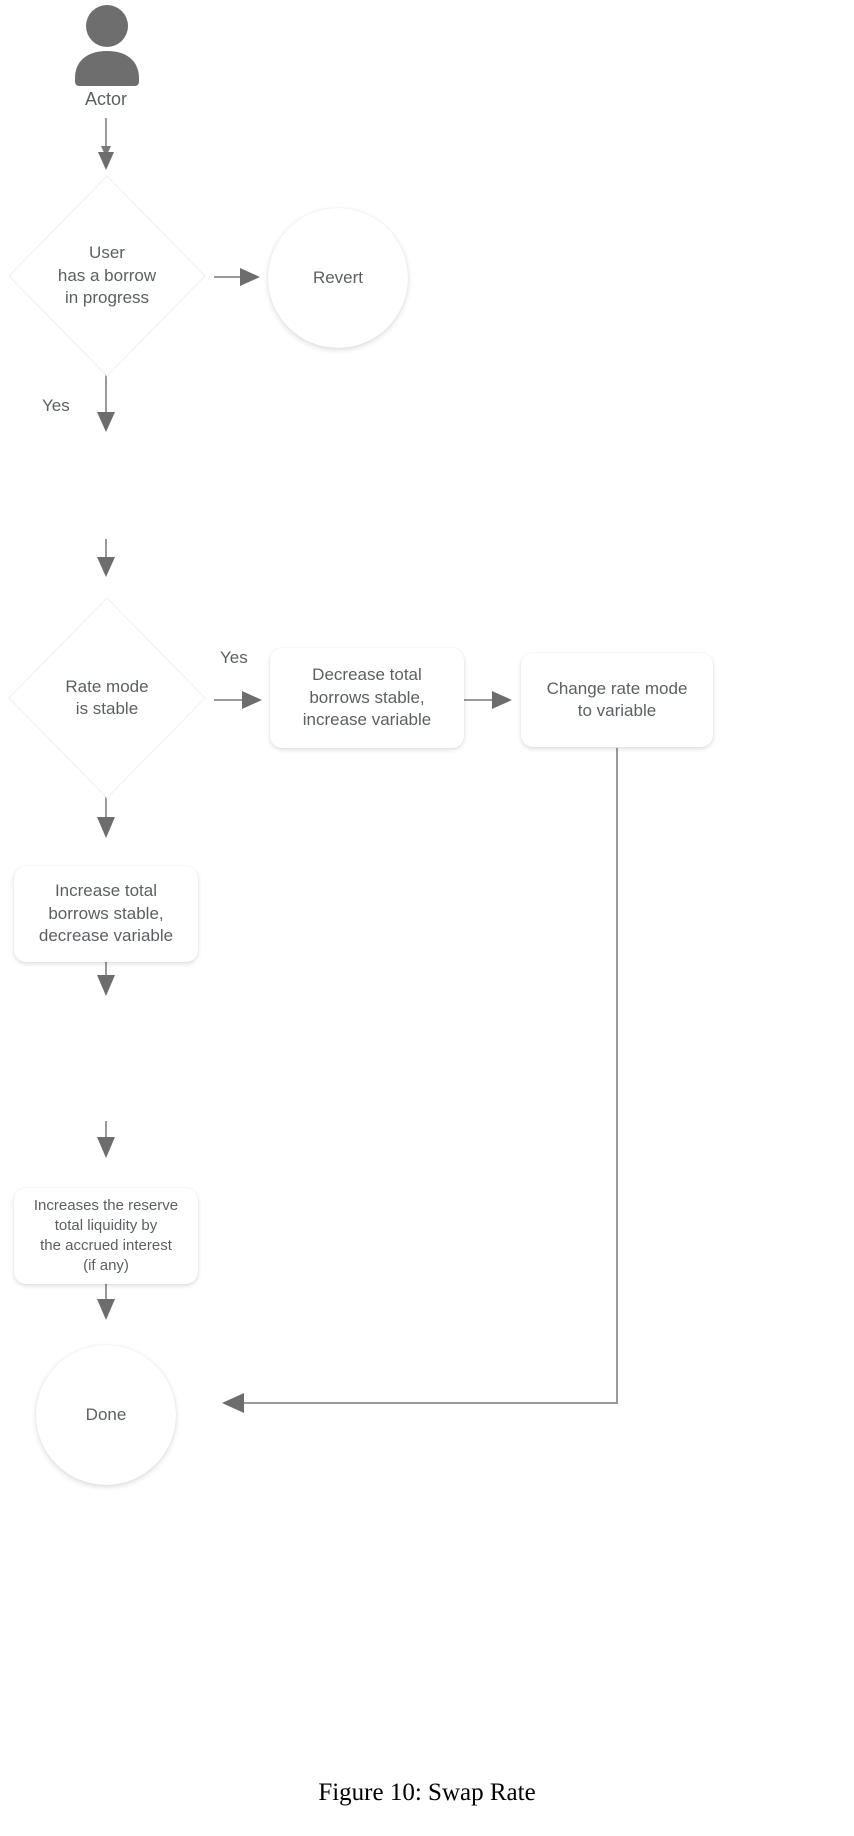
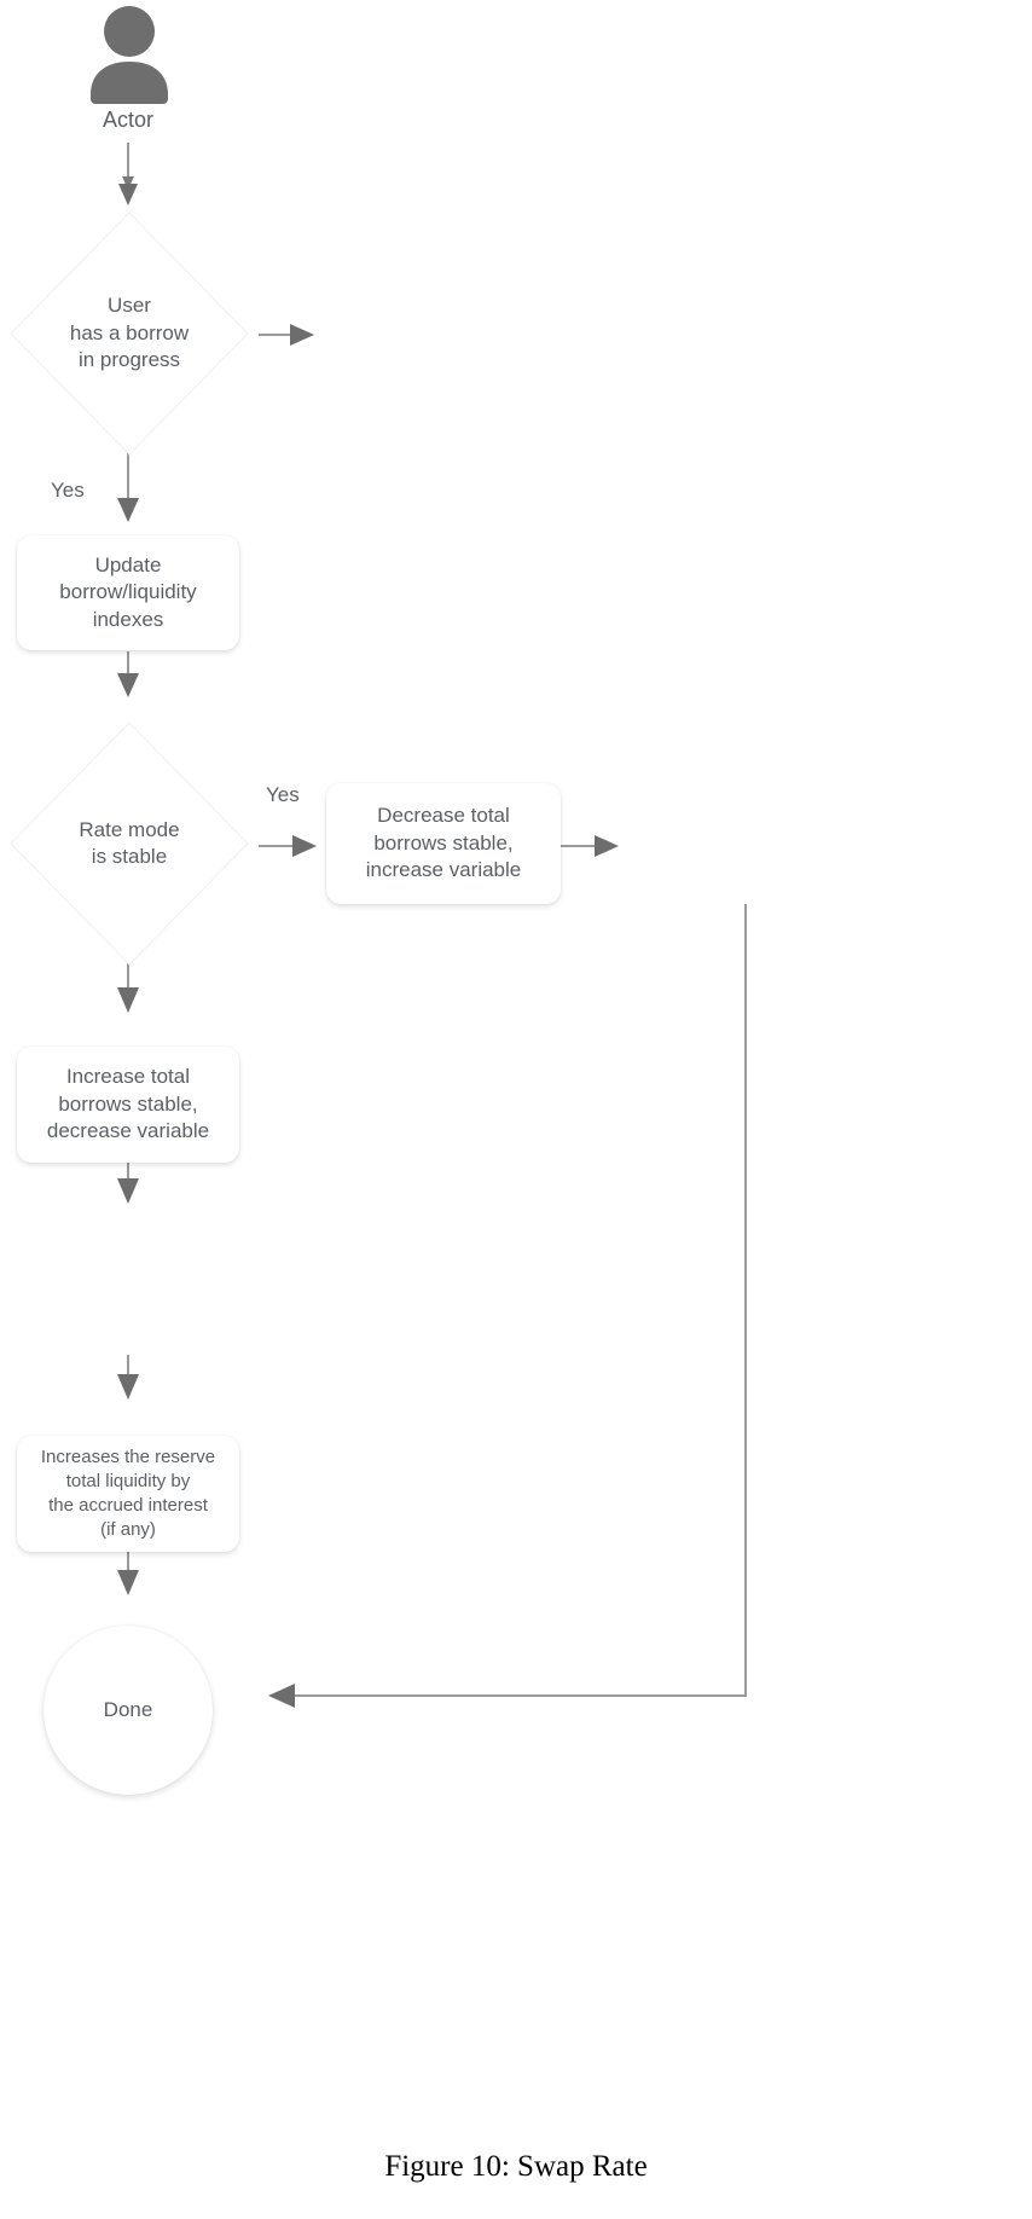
  Actor
  User
  has a borrow
  in progress
- Revert
  Yes
+ Update
+ borrow/liquidity
+ indexes
  Rate mode
  is stable
  Yes
  Decrease total
  borrows stable,
  increase variable
- Change rate mode
- to variable
  Increase total
  borrows stable,
  decrease variable
  Increases the reserve
  total liquidity by
  the accrued interest
  (if any)
  Done
  Figure 10: Swap Rate
